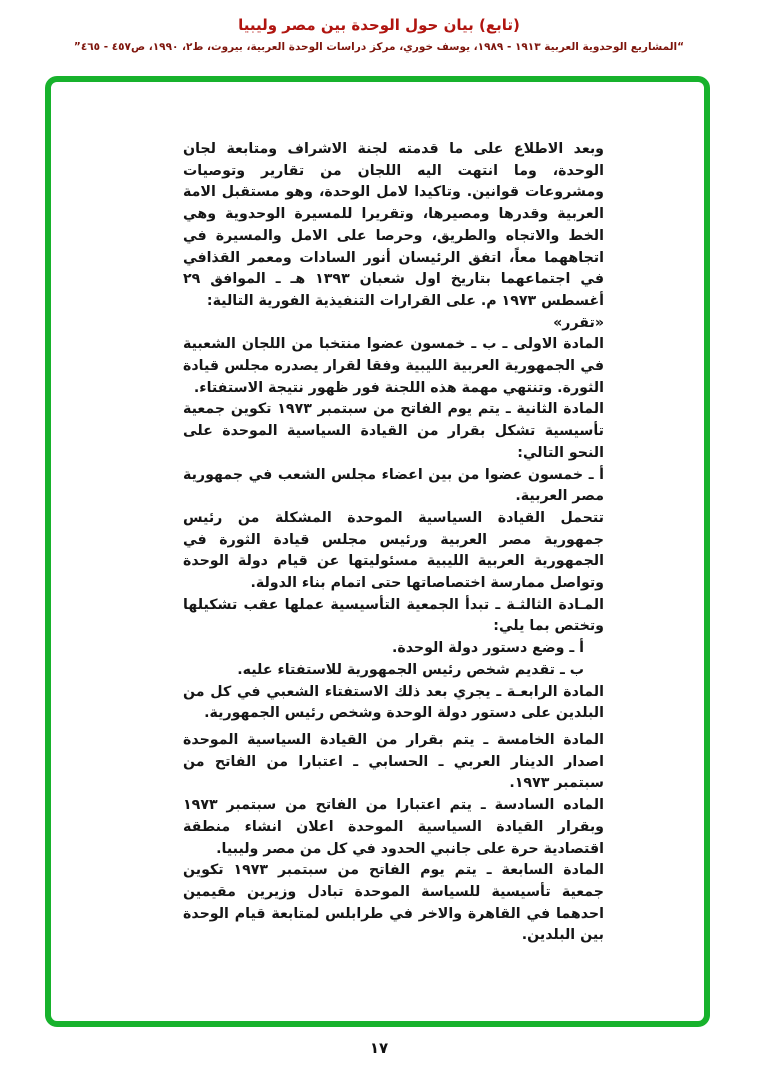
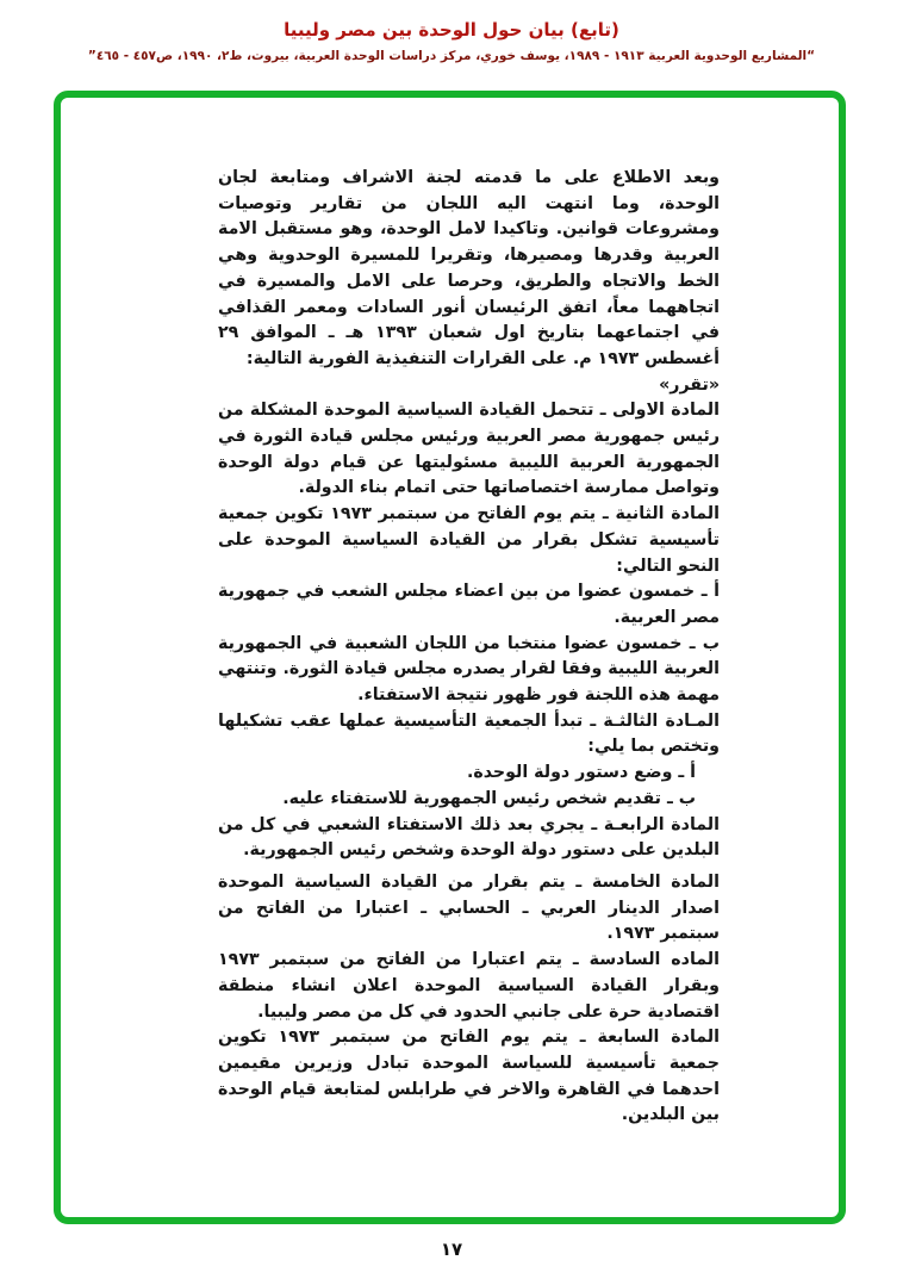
  (تابع) بيان حول الوحدة بين مصر وليبيا
  “المشاريع الوحدوية العربية ١٩١٣ - ١٩٨٩، يوسف خوري، مركز دراسات الوحدة العربية، بيروت، ط٢، ١٩٩٠، ص٤٥٧ - ٤٦٥”
  وبعد الاطلاع على ما قدمته لجنة الاشراف ومتابعة لجان الوحدة، وما انتهت اليه اللجان من تقارير وتوصيات ومشروعات قوانين. وتاكيدا لامل الوحدة، وهو مستقبل الامة العربية وقدرها ومصيرها، وتقريرا للمسيرة الوحدوية وهي الخط والاتجاه والطريق، وحرصا على الامل والمسيرة في اتجاههما معاً، اتفق الرئيسان أنور السادات ومعمر القذافي في اجتماعهما بتاريخ اول شعبان ١٣٩٣ هـ ـ الموافق ٢٩ أغسطس ١٩٧٣ م. على القرارات التنفيذية الفورية التالية:
  «تقرر»
- المادة الاولى ـ ب ـ خمسون عضوا منتخبا من اللجان الشعبية في الجمهورية العربية الليبية وفقا لقرار يصدره مجلس قيادة الثورة. وتنتهي مهمة هذه اللجنة فور ظهور نتيجة الاستفتاء.
+ المادة الاولى ـ تتحمل القيادة السياسية الموحدة المشكلة من رئيس جمهورية مصر العربية ورئيس مجلس قيادة الثورة في الجمهورية العربية الليبية مسئوليتها عن قيام دولة الوحدة وتواصل ممارسة اختصاصاتها حتى اتمام بناء الدولة.
  المادة الثانية ـ يتم يوم الفاتح من سبتمبر ١٩٧٣ تكوين جمعية تأسيسية تشكل بقرار من القيادة السياسية الموحدة على النحو التالي:
  أ ـ خمسون عضوا من بين اعضاء مجلس الشعب في جمهورية مصر العربية.
- تتحمل القيادة السياسية الموحدة المشكلة من رئيس جمهورية مصر العربية ورئيس مجلس قيادة الثورة في الجمهورية العربية الليبية مسئوليتها عن قيام دولة الوحدة وتواصل ممارسة اختصاصاتها حتى اتمام بناء الدولة.
+ ب ـ خمسون عضوا منتخبا من اللجان الشعبية في الجمهورية العربية الليبية وفقا لقرار يصدره مجلس قيادة الثورة. وتنتهي مهمة هذه اللجنة فور ظهور نتيجة الاستفتاء.
  المـادة الثالثـة ـ تبدأ الجمعية التأسيسية عملها عقب تشكيلها وتختص بما يلي:
  أ ـ وضع دستور دولة الوحدة.
  ب ـ تقديم شخص رئيس الجمهورية للاستفتاء عليه.
  المادة الرابعـة ـ يجري بعد ذلك الاستفتاء الشعبي في كل من البلدين على دستور دولة الوحدة وشخص رئيس الجمهورية.
  المادة الخامسة ـ يتم بقرار من القيادة السياسية الموحدة اصدار الدينار العربي ـ الحسابي ـ اعتبارا من الفاتح من سبتمبر ١٩٧٣.
  الماده السادسة ـ يتم اعتبارا من الفاتح من سبتمبر ١٩٧٣ وبقرار القيادة السياسية الموحدة اعلان انشاء منطقة اقتصادية حرة على جانبي الحدود في كل من مصر وليبيا.
  المادة السابعة ـ يتم يوم الفاتح من سبتمبر ١٩٧٣ تكوين جمعية تأسيسية للسياسة الموحدة تبادل وزيرين مقيمين احدهما في القاهرة والاخر في طرابلس لمتابعة قيام الوحدة بين البلدين.
  ١٧
